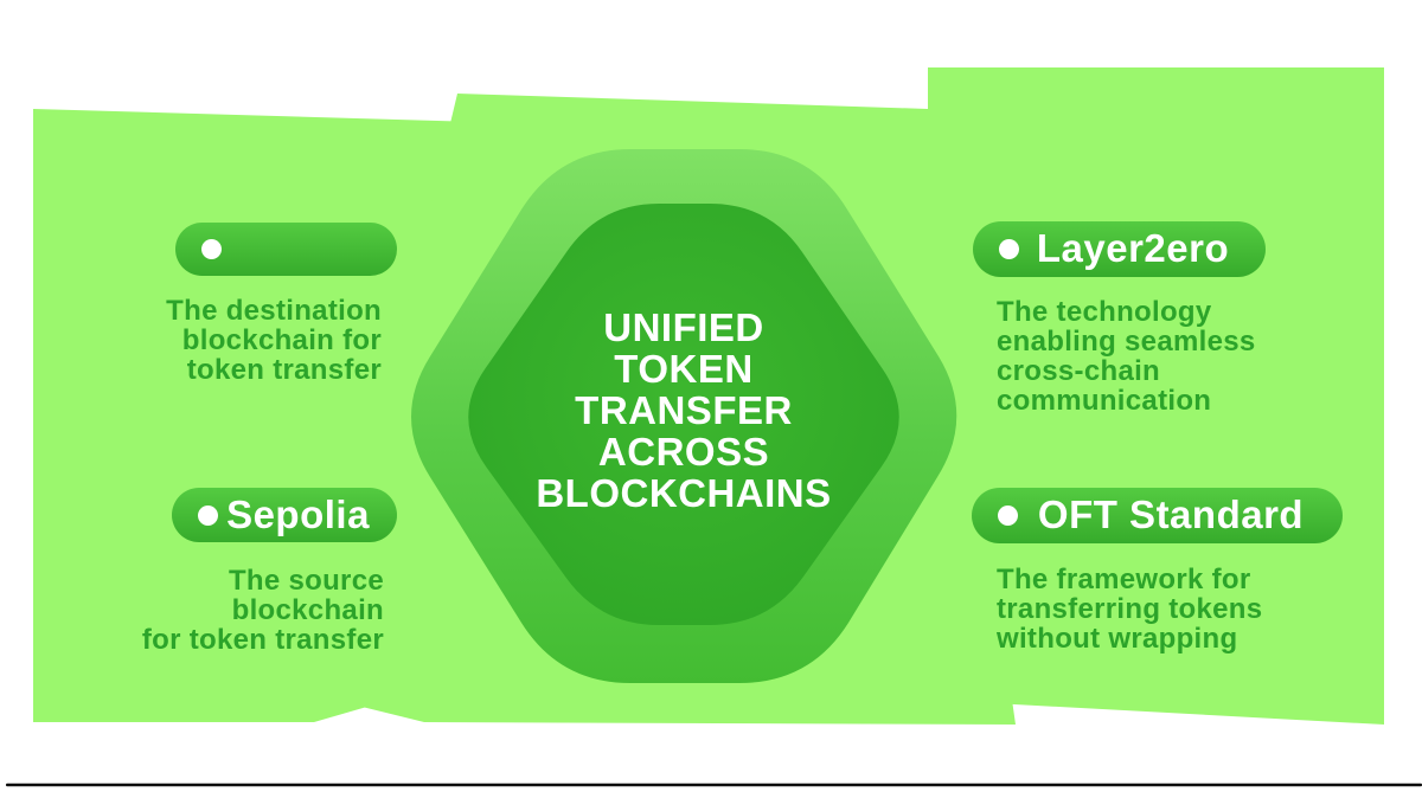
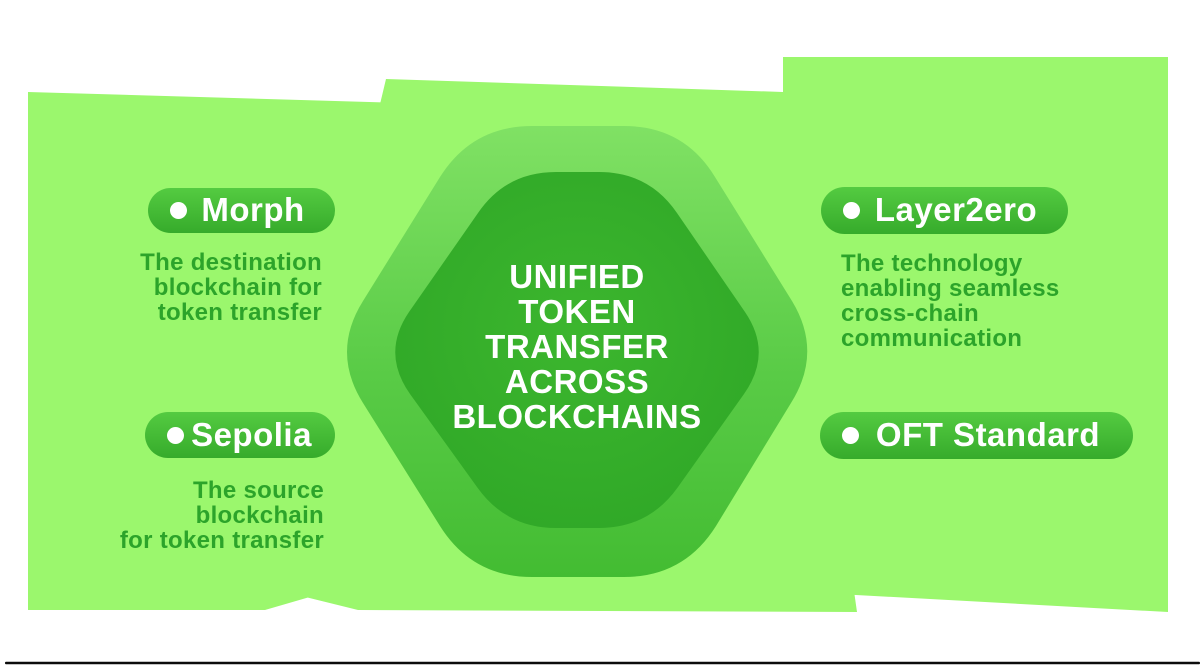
  UNIFIED
  TOKEN
  TRANSFER
  ACROSS
  BLOCKCHAINS
+ Morph
  The destination
  blockchain for
  token transfer
  Sepolia
  The source blockchain
  for token transfer
  Layer2ero
  The technology
  enabling seamless
  cross-chain
  communication
  OFT Standard
- The framework for
- transferring tokens
- without wrapping
